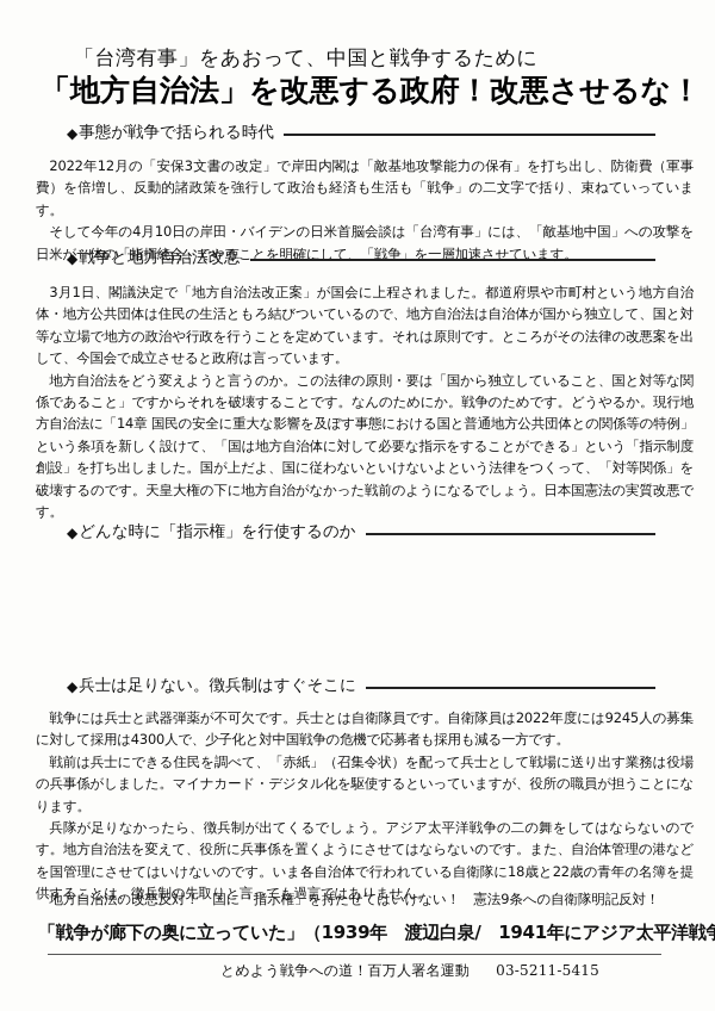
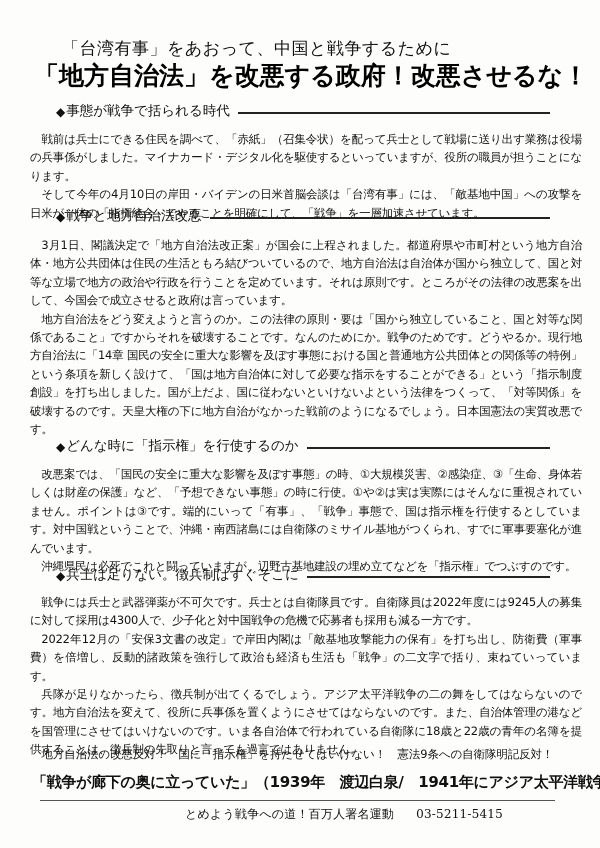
  「台湾有事」をあおって、中国と戦争するために
  「地方自治法」を改悪する政府！改悪させるな！
  ◆
  事態が戦争で括られる時代
- 2022年12月の「安保3文書の改定」で岸田内閣は「敵基地攻撃能力の保有」を打ち出し、防衛費（軍事費）を倍増し、反動的諸政策を強行して政治も経済も生活も「戦争」の二文字で括り、束ねていっています。
+ 戦前は兵士にできる住民を調べて、「赤紙」（召集令状）を配って兵士として戦場に送り出す業務は役場の兵事係がしました。マイナカード・デジタル化を駆使するといっていますが、役所の職員が担うことになります。
  そして今年の4月10日の岸田・バイデンの日米首脳会談は「台湾有事」には、「敵基地中国」への攻撃を日米が一体の「指揮統合」でやることを明確にして、「戦争」を一層加速させています。
  ◆
  戦争と地方自治法改悪
  3月1日、閣議決定で「地方自治法改正案」が国会に上程されました。都道府県や市町村という地方自治体・地方公共団体は住民の生活ともろ結びついているので、地方自治法は自治体が国から独立して、国と対等な立場で地方の政治や行政を行うことを定めています。それは原則です。ところがその法律の改悪案を出して、今国会で成立させると政府は言っています。
  地方自治法をどう変えようと言うのか。この法律の原則・要は「国から独立していること、国と対等な関係であること」ですからそれを破壊することです。なんのためにか。戦争のためです。どうやるか。現行地方自治法に「14章 国民の安全に重大な影響を及ぼす事態における国と普通地方公共団体との関係等の特例」という条項を新しく設けて、「国は地方自治体に対して必要な指示をすることができる」という「指示制度創設」を打ち出しました。国が上だよ、国に従わないといけないよという法律をつくって、「対等関係」を破壊するのです。天皇大権の下に地方自治がなかった戦前のようになるでしょう。日本国憲法の実質改悪です。
  ◆
  どんな時に「指示権」を行使するのか
+ 改悪案では、「国民の安全に重大な影響を及ぼす事態」の時、①大規模災害、②感染症、③「生命、身体若しくは財産の保護」など、「予想できない事態」の時に行使。①や②は実は実際にはそんなに重視されていません。ポイントは③です。端的にいって「有事」、「戦争」事態で、国は指示権を行使するとしています。対中国戦ということで、沖縄・南西諸島には自衛隊のミサイル基地がつくられ、すでに軍事要塞化が進んでいます。
+ 沖縄県民は必死でこれと闘っていますが、辺野古基地建設の埋め立てなどを「指示権」でつぶすのです。
  ◆
  兵士は足りない。徴兵制はすぐそこに
  戦争には兵士と武器弾薬が不可欠です。兵士とは自衛隊員です。自衛隊員は2022年度には9245人の募集に対して採用は4300人で、少子化と対中国戦争の危機で応募者も採用も減る一方です。
- 戦前は兵士にできる住民を調べて、「赤紙」（召集令状）を配って兵士として戦場に送り出す業務は役場の兵事係がしました。マイナカード・デジタル化を駆使するといっていますが、役所の職員が担うことになります。
+ 2022年12月の「安保3文書の改定」で岸田内閣は「敵基地攻撃能力の保有」を打ち出し、防衛費（軍事費）を倍増し、反動的諸政策を強行して政治も経済も生活も「戦争」の二文字で括り、束ねていっています。
  兵隊が足りなかったら、徴兵制が出てくるでしょう。アジア太平洋戦争の二の舞をしてはならないのです。地方自治法を変えて、役所に兵事係を置くようにさせてはならないのです。また、自治体管理の港などを国管理にさせてはいけないのです。いま各自治体で行われている自衛隊に18歳と22歳の青年の名簿を提供することは、徴兵制の先取りと言っても過言ではありません。
  地方自治法の改悪反対！ 国に「指示権」を持たせてはいけない！ 憲法9条への自衛隊明記反対！
  「戦争が廊下の奥に立っていた」（1939年 渡辺白泉/ 1941年にアジア太平洋戦
  とめよう戦争への道！百万人署名運動 03-5211-5415
